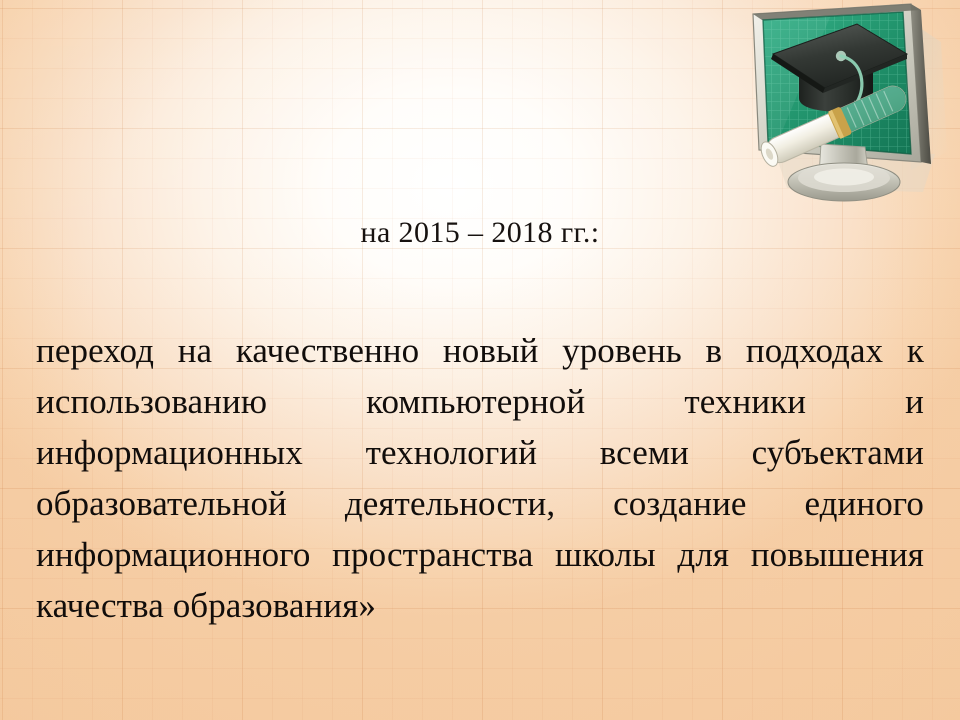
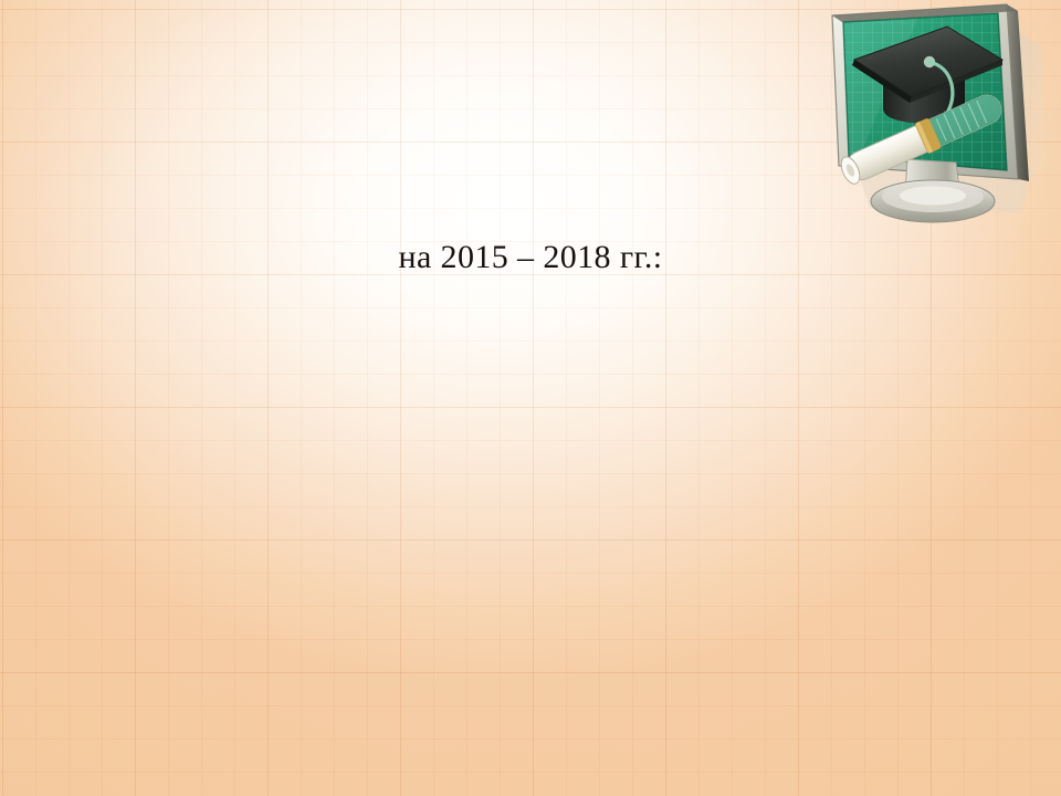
  на 2015 – 2018 гг.:
- переход на качественно новый уровень в подходах к использованию компьютерной техники и информационных технологий всеми субъектами образовательной деятельности, создание единого информационного пространства школы для повышения качества образования»
